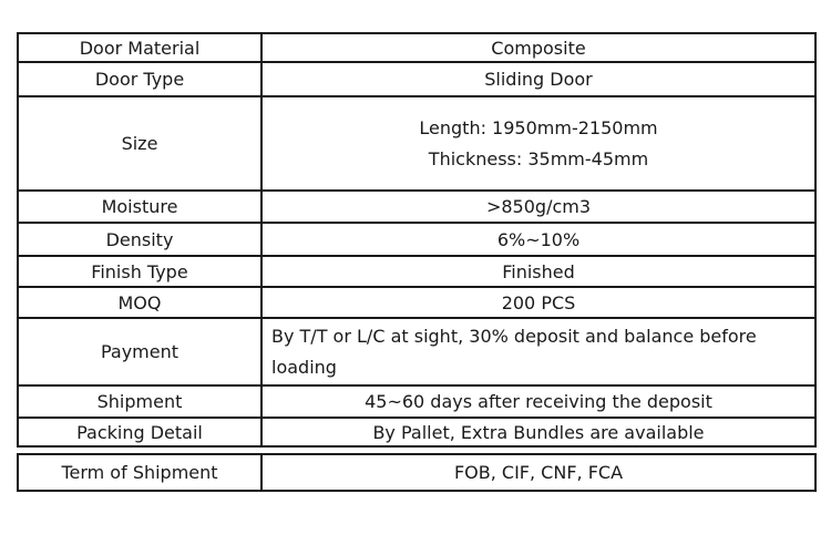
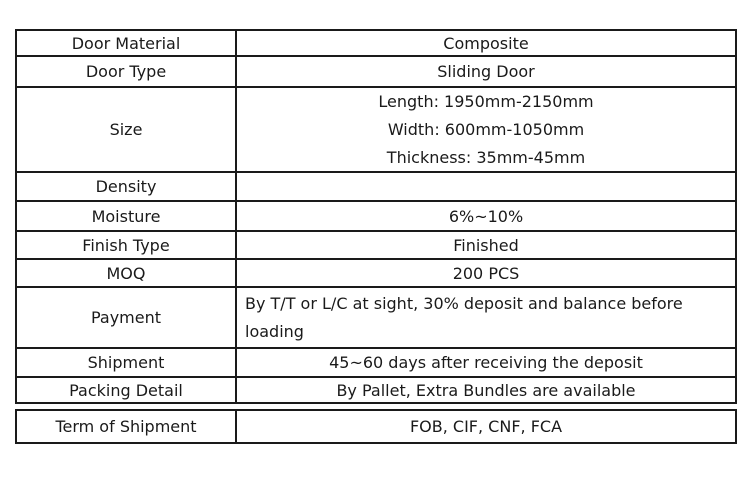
  Door Material
  Composite
  Door Type
  Sliding Door
  Size
  Length: 1950mm-2150mm
+ Width: 600mm-1050mm
  Thickness: 35mm-45mm
- Moisture
+ Density
- >850g/cm3
- Density
+ Moisture
  6%~10%
  Finish Type
  Finished
  MOQ
  200 PCS
  Payment
  By T/T or L/C at sight, 30% deposit and balance before loading
  Shipment
  45~60 days after receiving the deposit
  Packing Detail
  By Pallet, Extra Bundles are available
  Term of Shipment
  FOB, CIF, CNF, FCA
